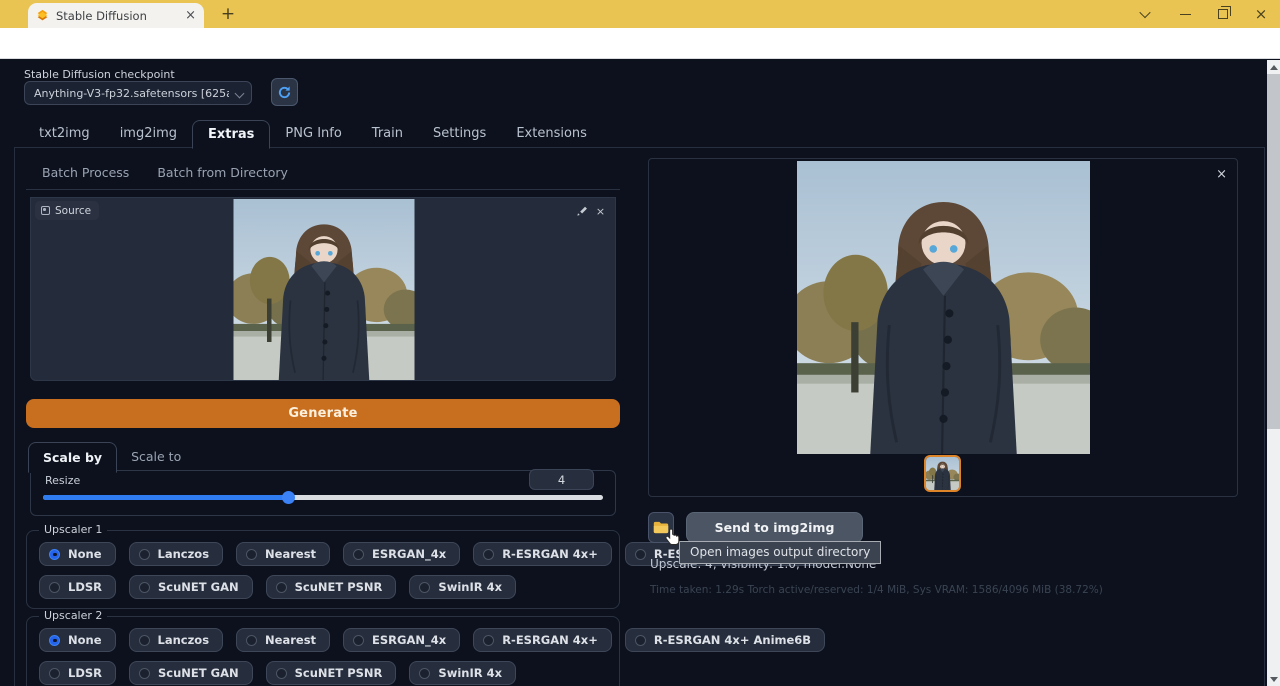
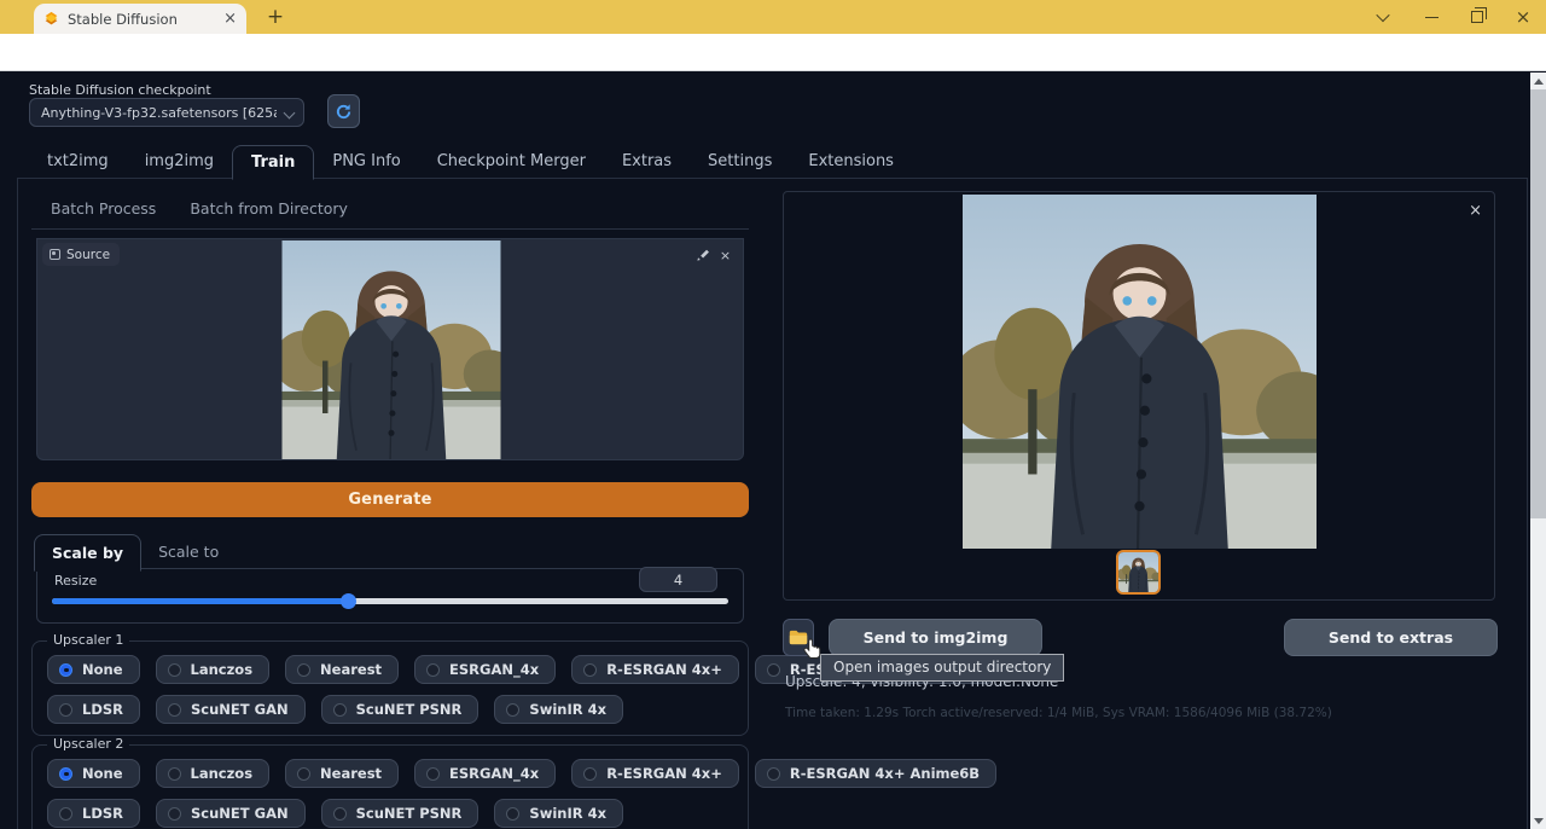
  Stable Diffusion
  ×
  +
  ×
  Stable Diffusion checkpoint
  Anything-V3-fp32.safetensors [625
  txt2img
  img2img
- Extras
+ Train
  PNG Info
+ Checkpoint Merger
- Train
+ Extras
  Settings
  Extensions
  Batch Process
  Batch from Directory
  Source
  ×
  Generate
  Scale by
  Scale to
  Resize
  4
  Upscaler 1
  None
  Lanczos
  Nearest
  ESRGAN_4x
  R-ESRGAN 4x+
  LDSR
  ScuNET GAN
  ScuNET PSNR
  SwinIR 4x
  Upscaler 2
  None
  Lanczos
  Nearest
  ESRGAN_4x
  R-ESRGAN 4x+
  R-ESRGAN 4x+ Anime6B
  LDSR
  ScuNET GAN
  ScuNET PSNR
  SwinIR 4x
  ×
  Send to img2img
+ Send to extras
  Upscale: 4, visibility: 1.0, model:None
  Time taken: 1.29s Torch active/reserved: 1/4 MiB, Sys VRAM: 1586/4096 MiB (38.72%)
  Open images output directory
